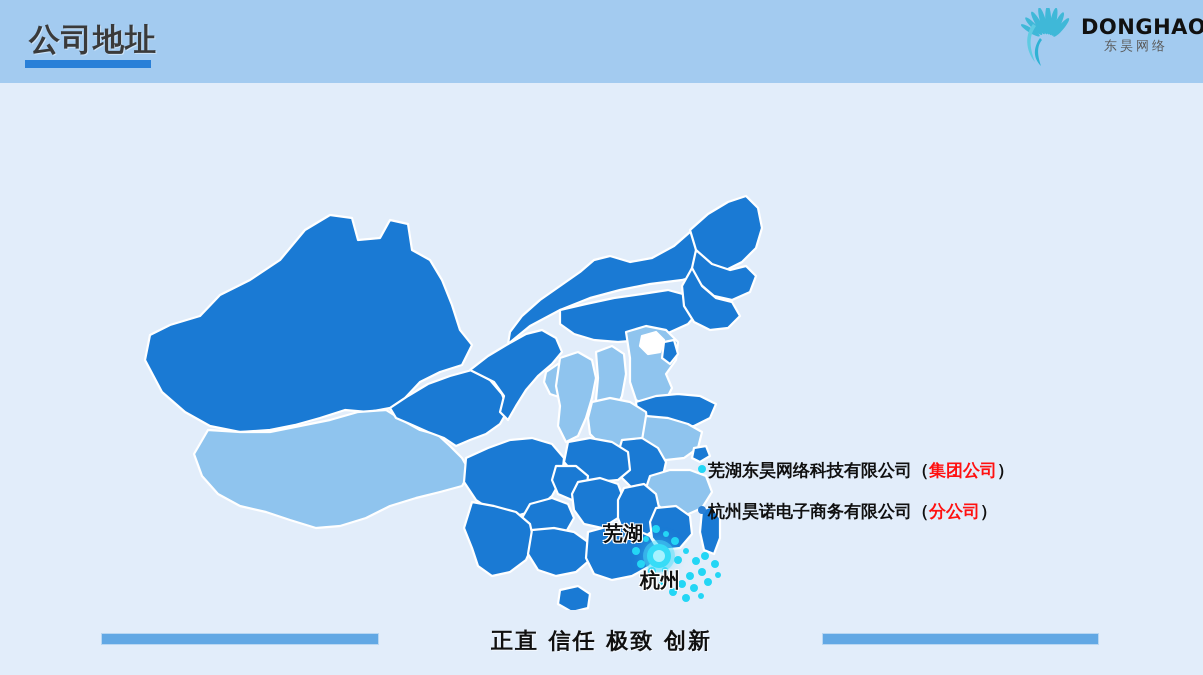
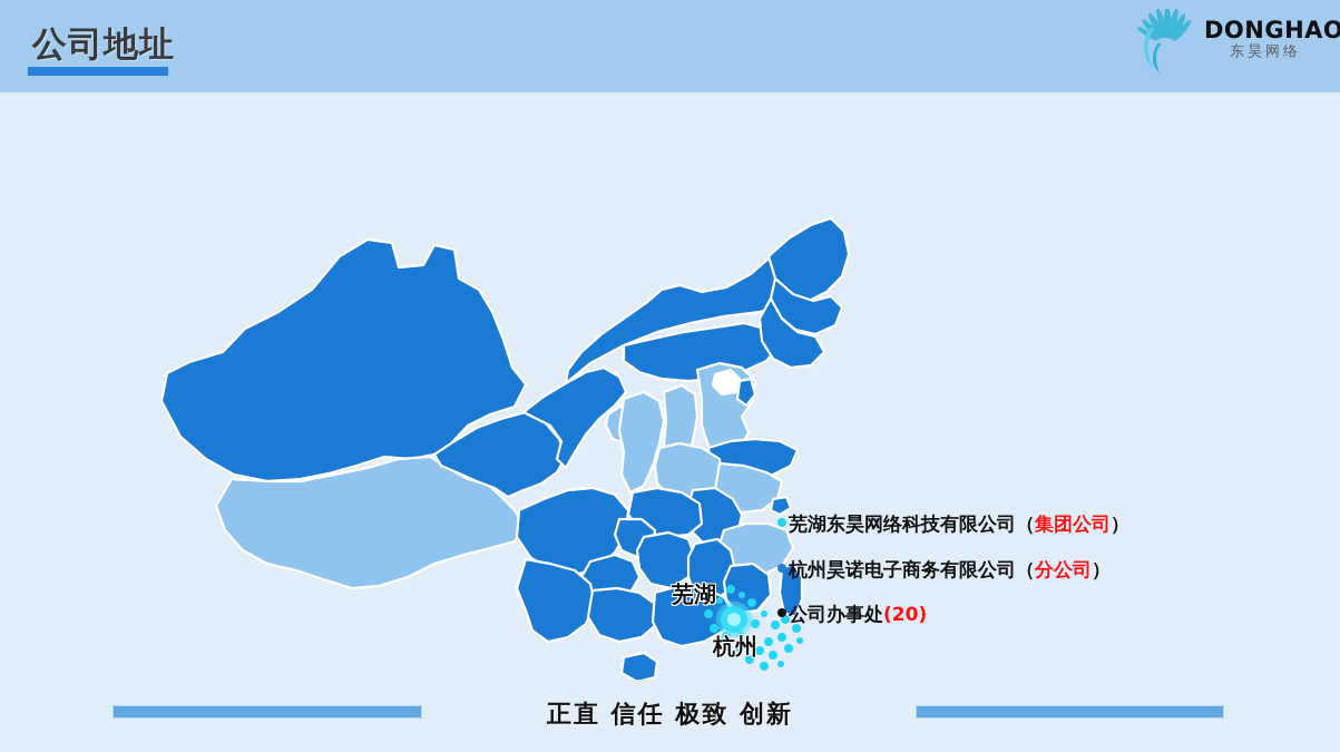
  公司地址
  DONGHAO
  东昊网络
  芜湖
  杭州
  芜湖东昊网络科技有限公司（集团公司）
  杭州昊诺电子商务有限公司（分公司）
+ 公司办事处(20)
  正直 信任 极致 创新
